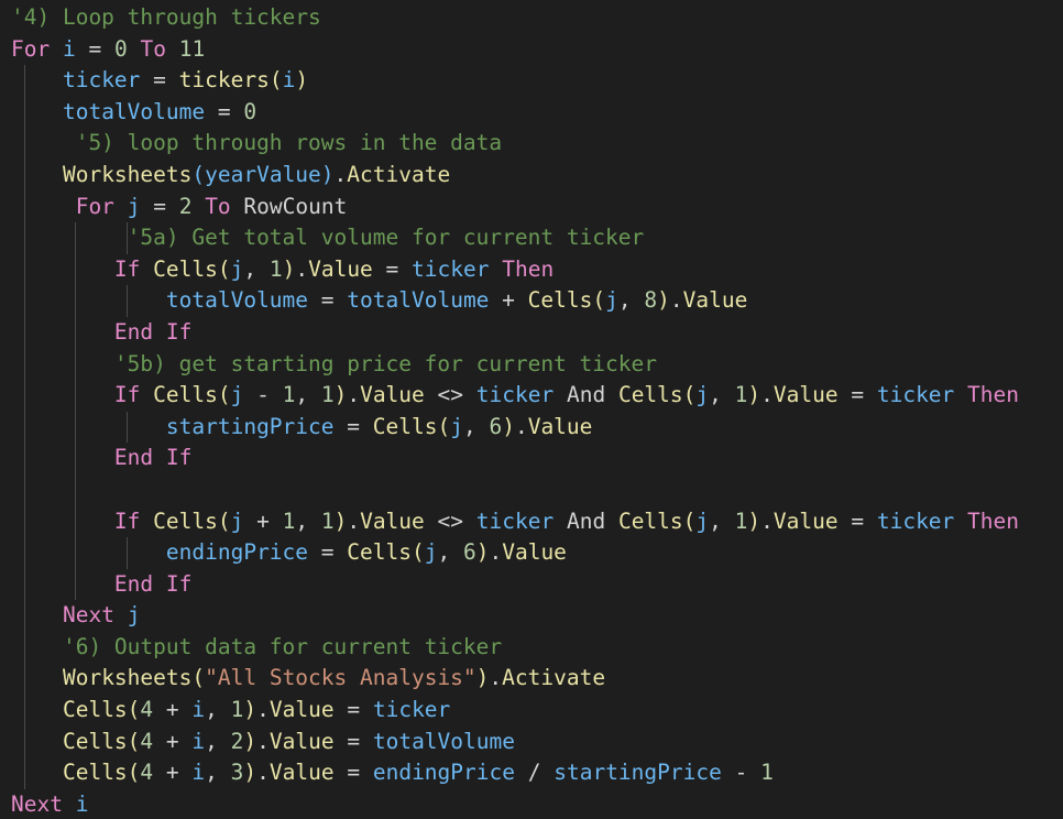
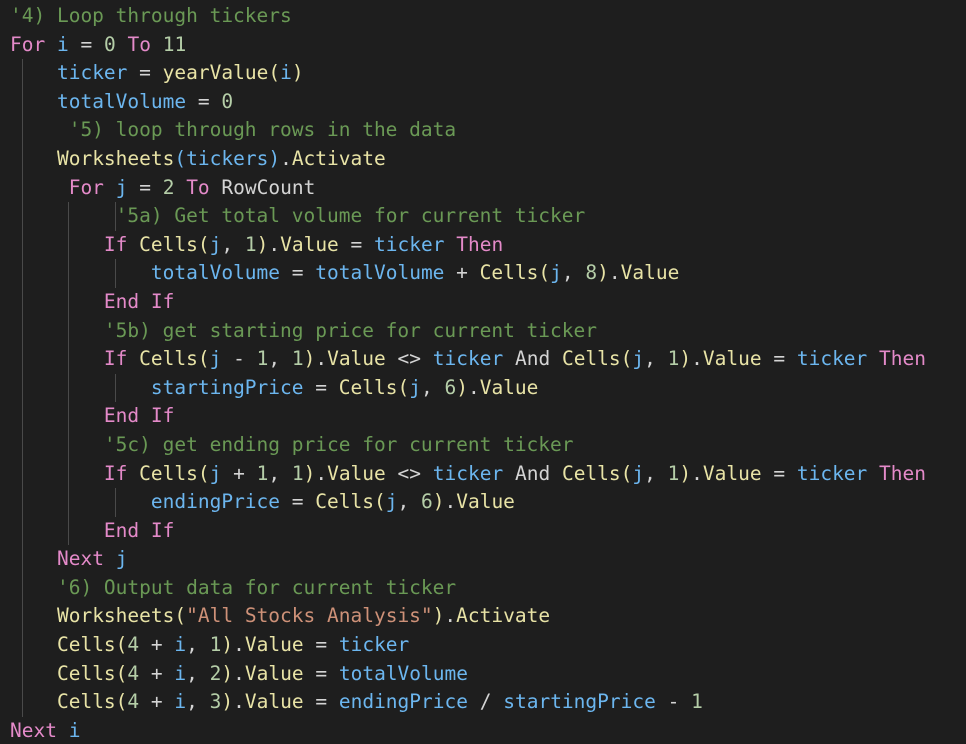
  '4) Loop through tickers
  For i = 0 To 11
- ticker = tickers(i)
+ ticker = yearValue(i)
  totalVolume = 0
  '5) loop through rows in the data
- Worksheets(yearValue).Activate
+ Worksheets(tickers).Activate
  For j = 2 To RowCount
  '5a) Get total volume for current ticker
  If Cells(j, 1).Value = ticker Then
  totalVolume = totalVolume + Cells(j, 8).Value
  End If
  '5b) get starting price for current ticker
  If Cells(j - 1, 1).Value <> ticker And Cells(j, 1).Value = ticker Then
  startingPrice = Cells(j, 6).Value
  End If
+ '5c) get ending price for current ticker
  If Cells(j + 1, 1).Value <> ticker And Cells(j, 1).Value = ticker Then
  endingPrice = Cells(j, 6).Value
  End If
  Next j
  '6) Output data for current ticker
  Worksheets("All Stocks Analysis").Activate
  Cells(4 + i, 1).Value = ticker
  Cells(4 + i, 2).Value = totalVolume
  Cells(4 + i, 3).Value = endingPrice / startingPrice - 1
  Next i
